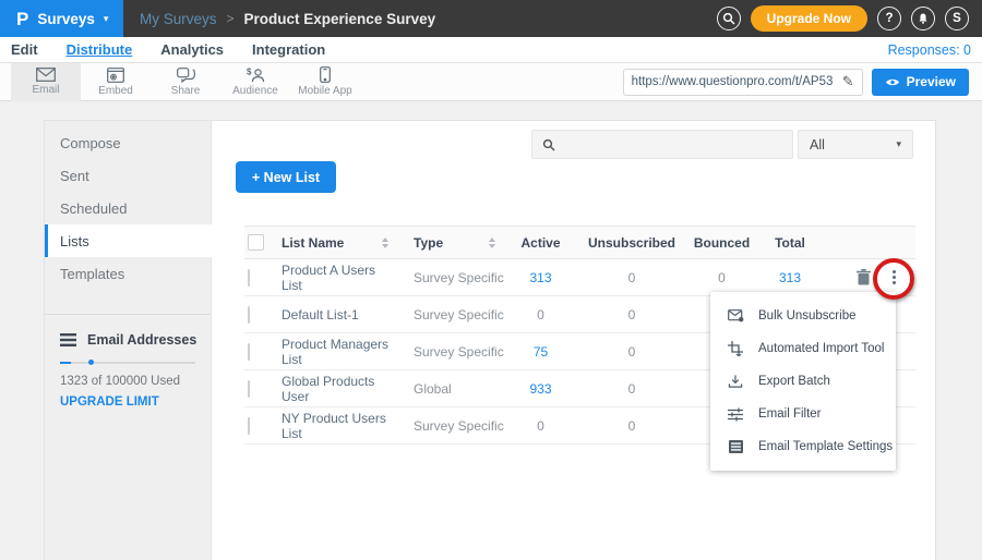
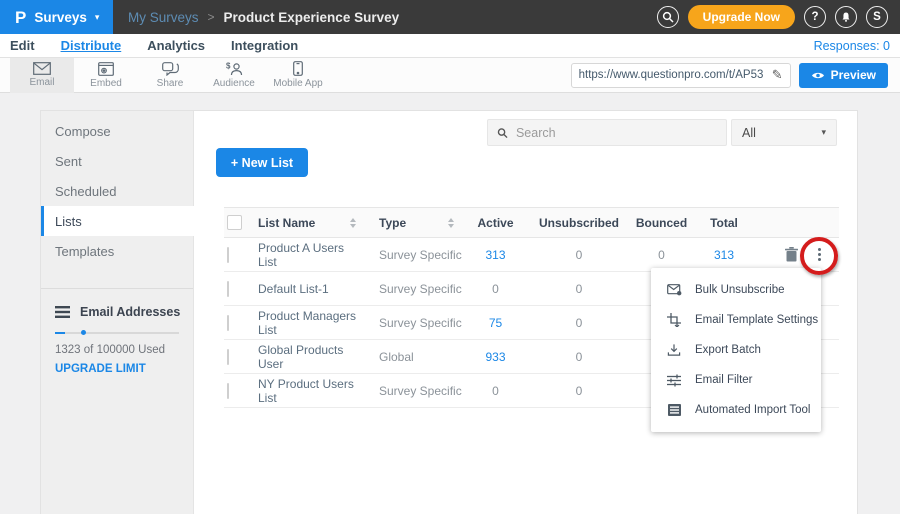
  P
  Surveys
  ▾
  My Surveys
  >
  Product Experience Survey
  Upgrade Now
  ?
  S
  Edit
  Distribute
  Analytics
  Integration
  Responses: 0
  Email
  Embed
  Share
  $
  Audience
  Mobile App
  https://www.questionpro.com/t/AP53
  ✎
  Preview
  Compose
  Sent
  Scheduled
  Lists
  Templates
  Email Addresses
  1323 of 100000 Used
  UPGRADE LIMIT
+ Search
  All
  ▾
  + New List
  List Name
  Type
  Active
  Unsubscribed
  Bounced
  Total
  Product A Users List
  Survey Specific
  313
  0
  0
  313
  Default List-1
  Survey Specific
  0
  0
  Product Managers List
  Survey Specific
  75
  0
  Global Products User
  Global
  933
  0
  NY Product Users List
  Survey Specific
  0
  0
  Bulk Unsubscribe
- Automated Import Tool
+ Email Template Settings
  Export Batch
  Email Filter
- Email Template Settings
+ Automated Import Tool
